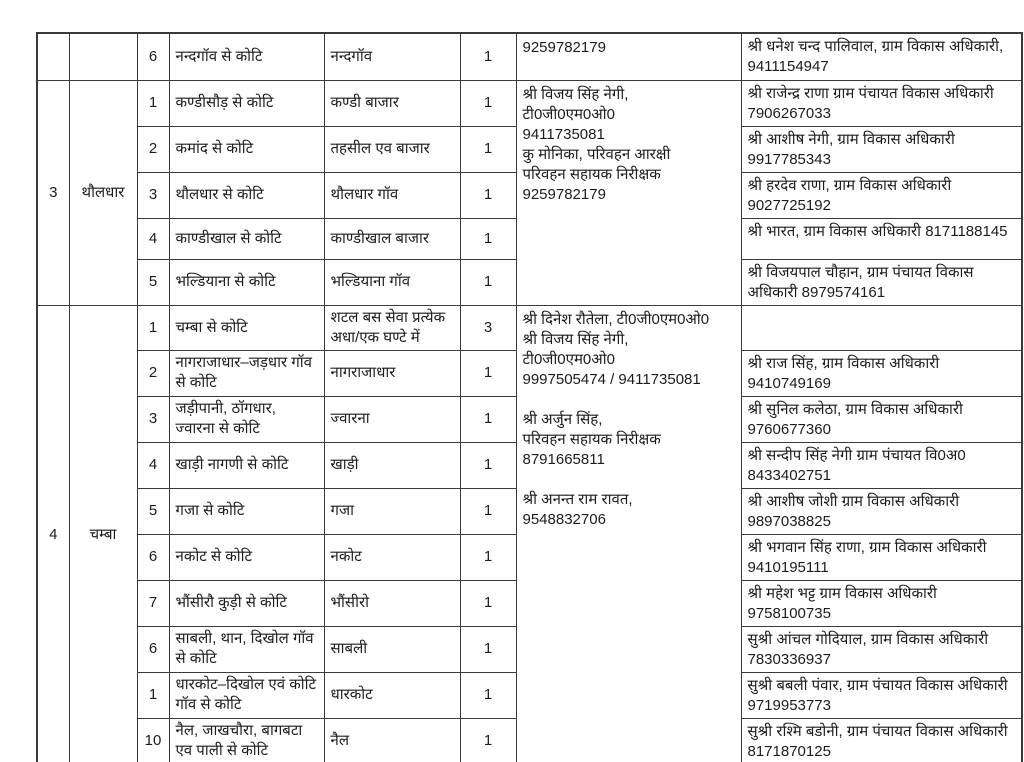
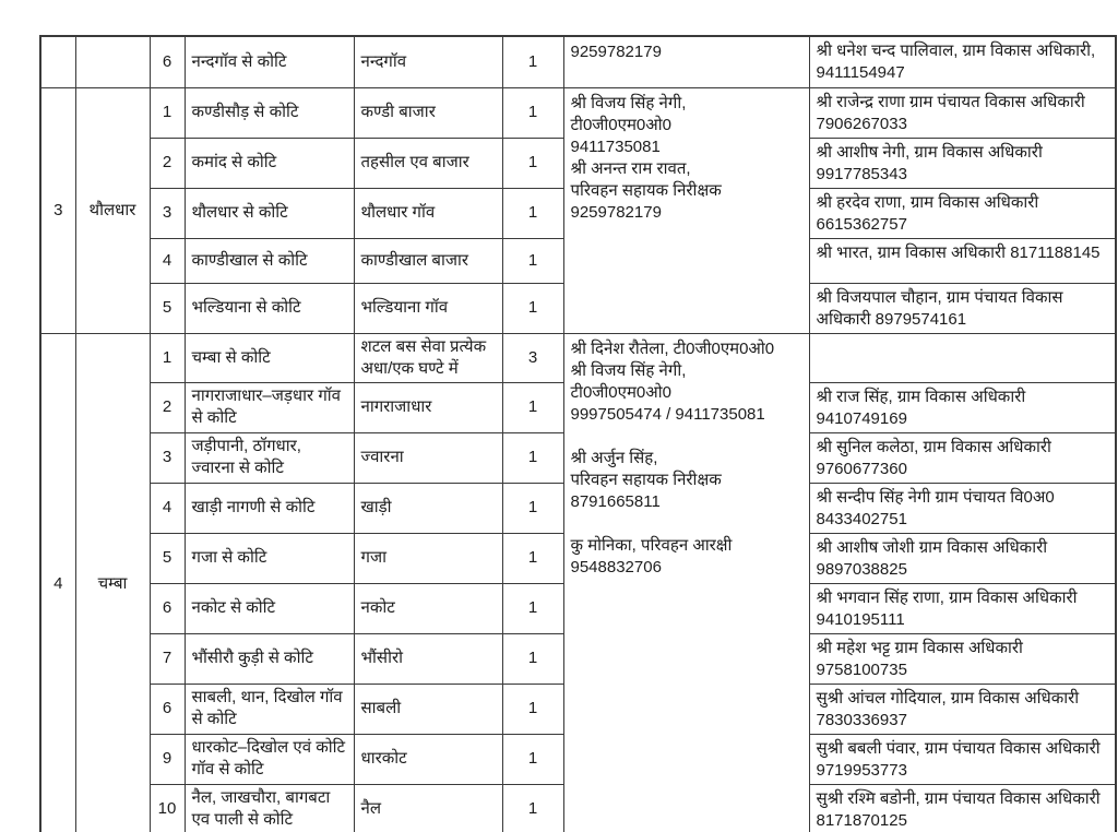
  		6	नन्दगॉव से कोटि	नन्दगॉव	1	9259782179	श्री धनेश चन्द पालिवाल, ग्राम विकास अधिकारी, 9411154947
- 3	थौलधार	1	कण्डीसौड़ से कोटि	कण्डी बाजार	1	श्री विजय सिंह नेगी,टी0जी0एम0ओ09411735081कु मोनिका, परिवहन आरक्षीपरिवहन सहायक निरीक्षक9259782179	श्री राजेन्द्र राणा ग्राम पंचायत विकास अधिकारी 7906267033
+ 3	थौलधार	1	कण्डीसौड़ से कोटि	कण्डी बाजार	1	श्री विजय सिंह नेगी,टी0जी0एम0ओ09411735081श्री अनन्त राम रावत,परिवहन सहायक निरीक्षक9259782179	श्री राजेन्द्र राणा ग्राम पंचायत विकास अधिकारी 7906267033
  2	कमांद से कोटि	तहसील एव बाजार	1	श्री आशीष नेगी, ग्राम विकास अधिकारी 9917785343
- 3	थौलधार से कोटि	थौलधार गॉव	1	श्री हरदेव राणा, ग्राम विकास अधिकारी 9027725192
+ 3	थौलधार से कोटि	थौलधार गॉव	1	श्री हरदेव राणा, ग्राम विकास अधिकारी 6615362757
  4	काण्डीखाल से कोटि	काण्डीखाल बाजार	1	श्री भारत, ग्राम विकास अधिकारी 8171188145
  5	भल्डियाना से कोटि	भल्डियाना गॉव	1	श्री विजयपाल चौहान, ग्राम पंचायत विकास अधिकारी 8979574161
- 4	चम्बा	1	चम्बा से कोटि	शटल बस सेवा प्रत्येक अधा/एक घण्टे में	3	श्री दिनेश रौतेला, टी0जी0एम0ओ0श्री विजय सिंह नेगी,टी0जी0एम0ओ09997505474 / 9411735081श्री अर्जुन सिंह,परिवहन सहायक निरीक्षक8791665811श्री अनन्त राम रावत,9548832706
+ 4	चम्बा	1	चम्बा से कोटि	शटल बस सेवा प्रत्येक अधा/एक घण्टे में	3	श्री दिनेश रौतेला, टी0जी0एम0ओ0श्री विजय सिंह नेगी,टी0जी0एम0ओ09997505474 / 9411735081श्री अर्जुन सिंह,परिवहन सहायक निरीक्षक8791665811कु मोनिका, परिवहन आरक्षी9548832706
  2	नागराजाधार–जड़धार गॉव से कोटि	नागराजाधार	1	श्री राज सिंह, ग्राम विकास अधिकारी 9410749169
  3	जड़ीपानी, ठॉगधार, ज्वारना से कोटि	ज्वारना	1	श्री सुनिल कलेठा, ग्राम विकास अधिकारी 9760677360
  4	खाड़ी नागणी से कोटि	खाड़ी	1	श्री सन्दीप सिंह नेगी ग्राम पंचायत वि0अ0 8433402751
  5	गजा से कोटि	गजा	1	श्री आशीष जोशी ग्राम विकास अधिकारी 9897038825
  6	नकोट से कोटि	नकोट	1	श्री भगवान सिंह राणा, ग्राम विकास अधिकारी 9410195111
  7	भौंसीरौ कुड़ी से कोटि	भौंसीरो	1	श्री महेश भट्ट ग्राम विकास अधिकारी 9758100735
  6	साबली, थान, दिखोल गॉव से कोटि	साबली	1	सुश्री आंचल गोदियाल, ग्राम विकास अधिकारी 7830336937
- 1	धारकोट–दिखोल एवं कोटि गॉव से कोटि	धारकोट	1	सुश्री बबली पंवार, ग्राम पंचायत विकास अधिकारी 9719953773
+ 9	धारकोट–दिखोल एवं कोटि गॉव से कोटि	धारकोट	1	सुश्री बबली पंवार, ग्राम पंचायत विकास अधिकारी 9719953773
  10	नैल, जाखचौरा, बागबटा एव पाली से कोटि	नैल	1	सुश्री रश्मि बडोनी, ग्राम पंचायत विकास अधिकारी 8171870125
